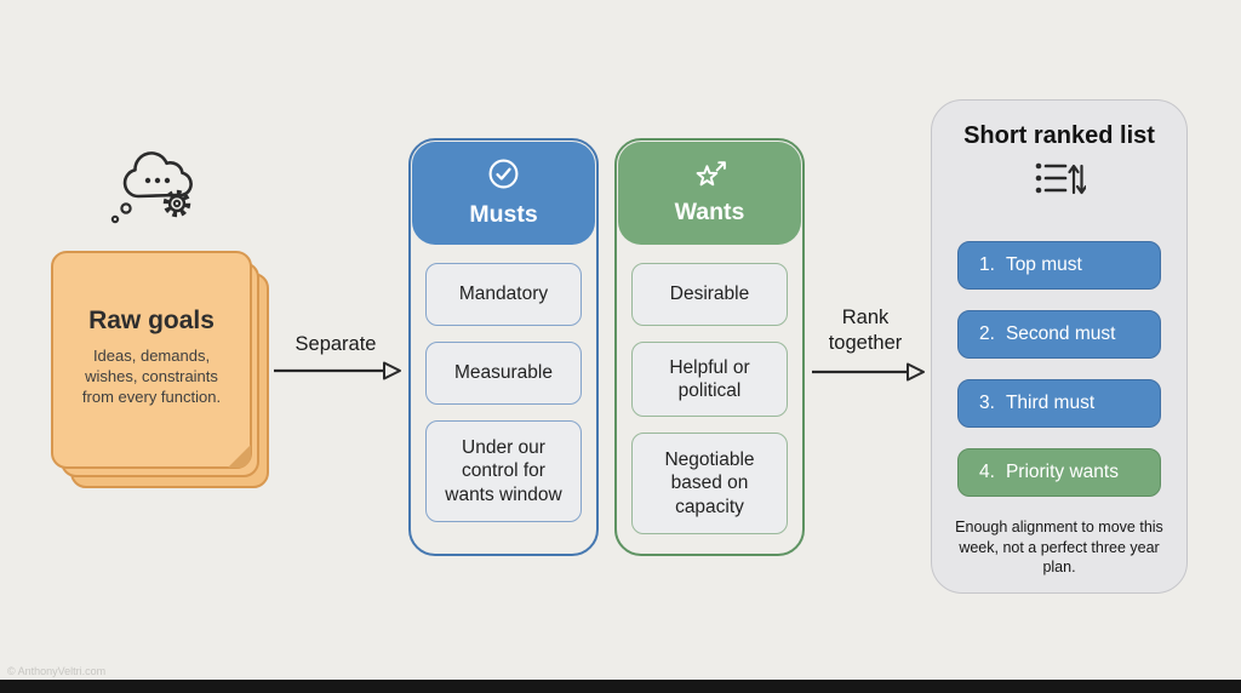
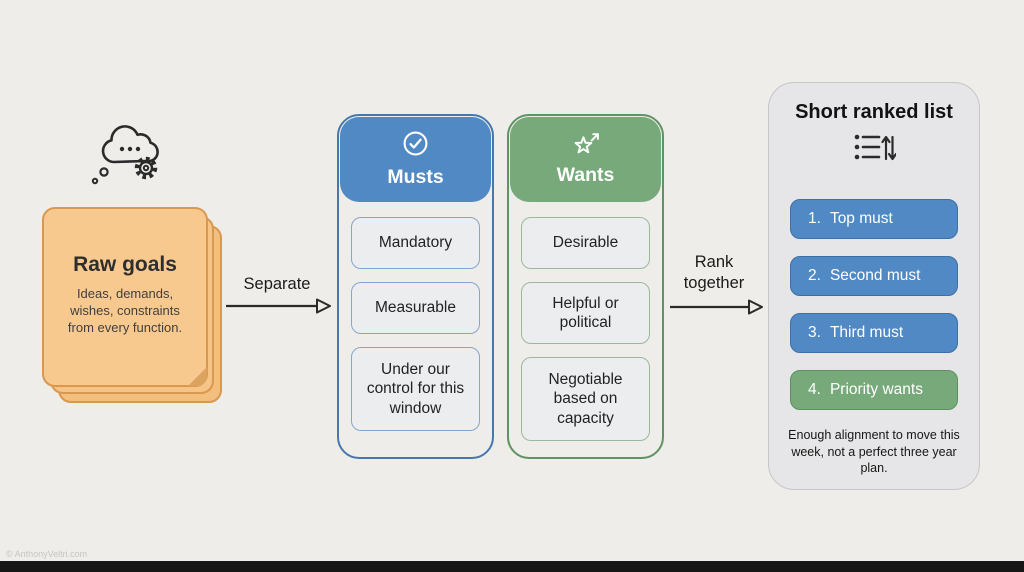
  Raw goals
  Ideas, demands, wishes, constraints from every function.
  Separate
  Musts
  Mandatory
  Measurable
- Under our control for wants window
+ Under our control for this window
  Wants
  Desirable
  Helpful or political
  Negotiable based on capacity
  Rank together
  Short ranked list
  1.
  Top must
  2.
  Second must
  3.
  Third must
  4.
  Priority wants
  Enough alignment to move this week, not a perfect three year plan.
  © AnthonyVeltri.com
